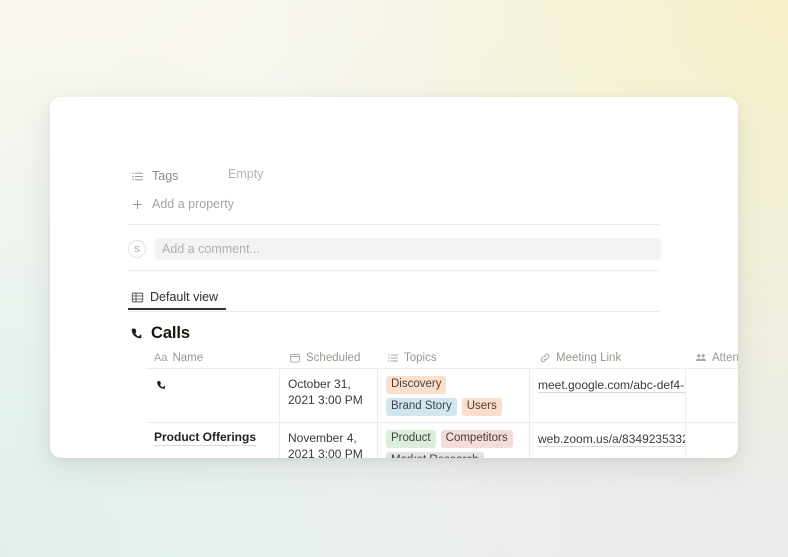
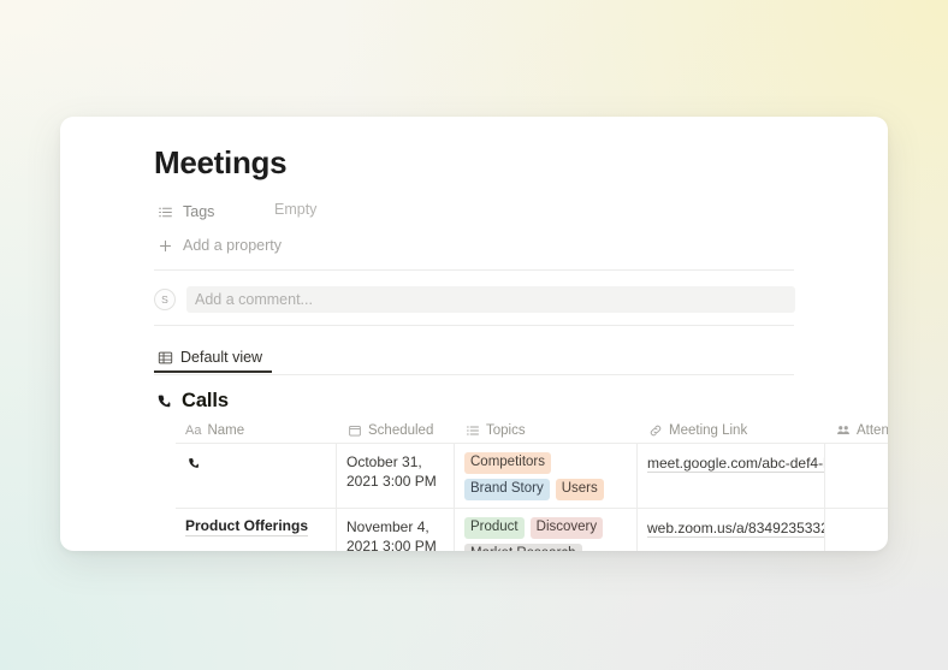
+ Meetings
  Tags
  Empty
  Add a property
  S
  Add a comment...
  Default view
  Calls
  Aa
  Name
  Scheduled
  Topics
  Meeting Link
  October 31, 2021 3:00 PM
- Discovery
+ Competitors
  Brand Story
  Users
  meet.google.com/abc-def4-
  Product Offerings
  November 4, 2021 3:00 PM
  Product
- Competitors
+ Discovery
  web.zoom.us/a/834923533
